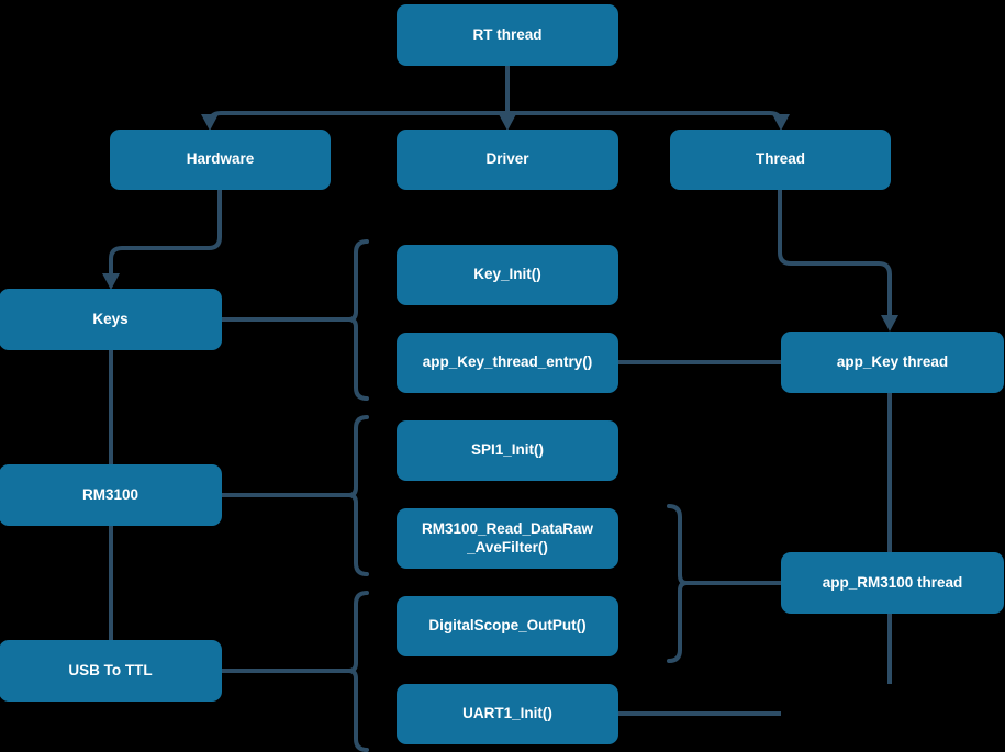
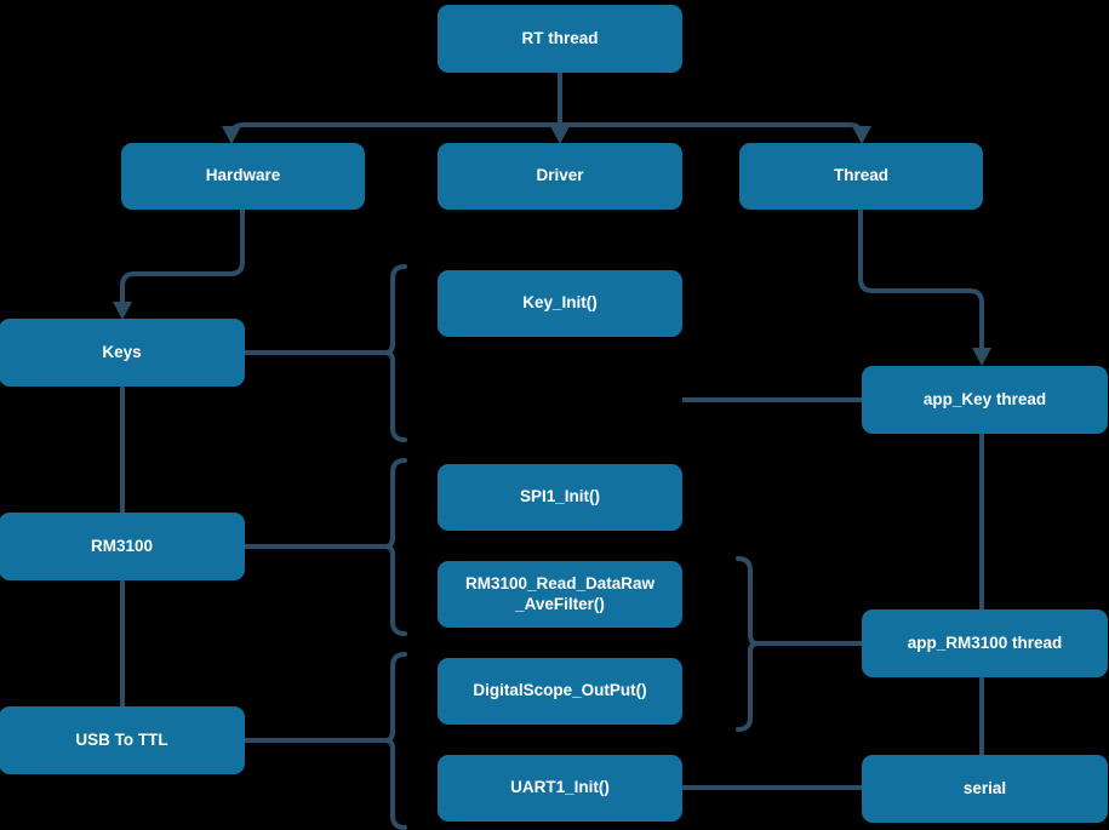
  RT thread
  Hardware
  Driver
  Thread
  Keys
  RM3100
  USB To TTL
  Key_Init()
- app_Key_thread_entry()
  SPI1_Init()
  RM3100_Read_DataRaw
  _AveFilter()
  DigitalScope_OutPut()
  UART1_Init()
  app_Key thread
  app_RM3100 thread
+ serial
